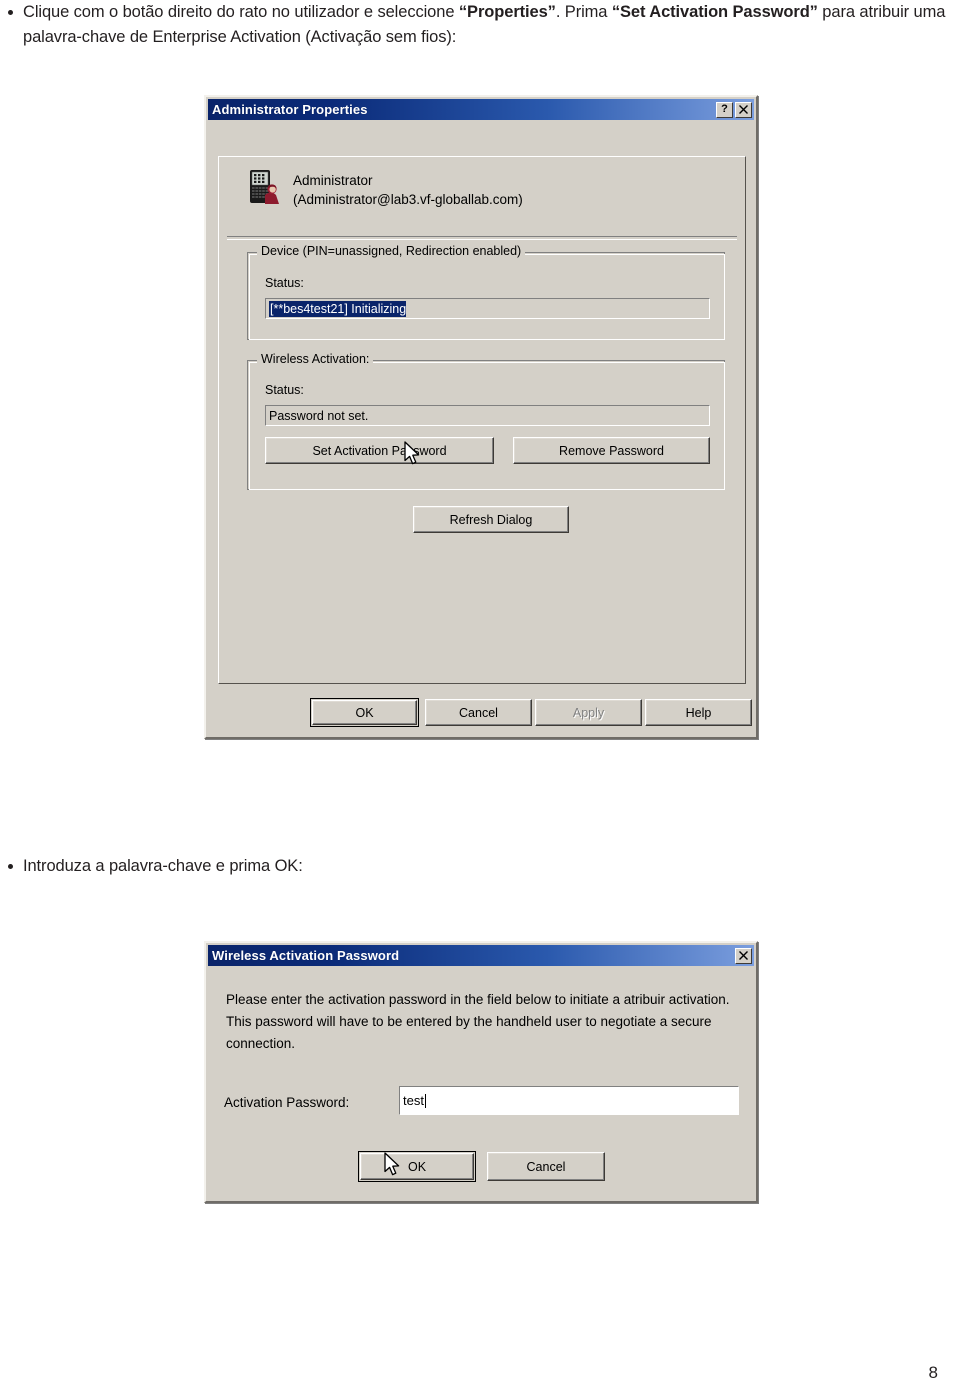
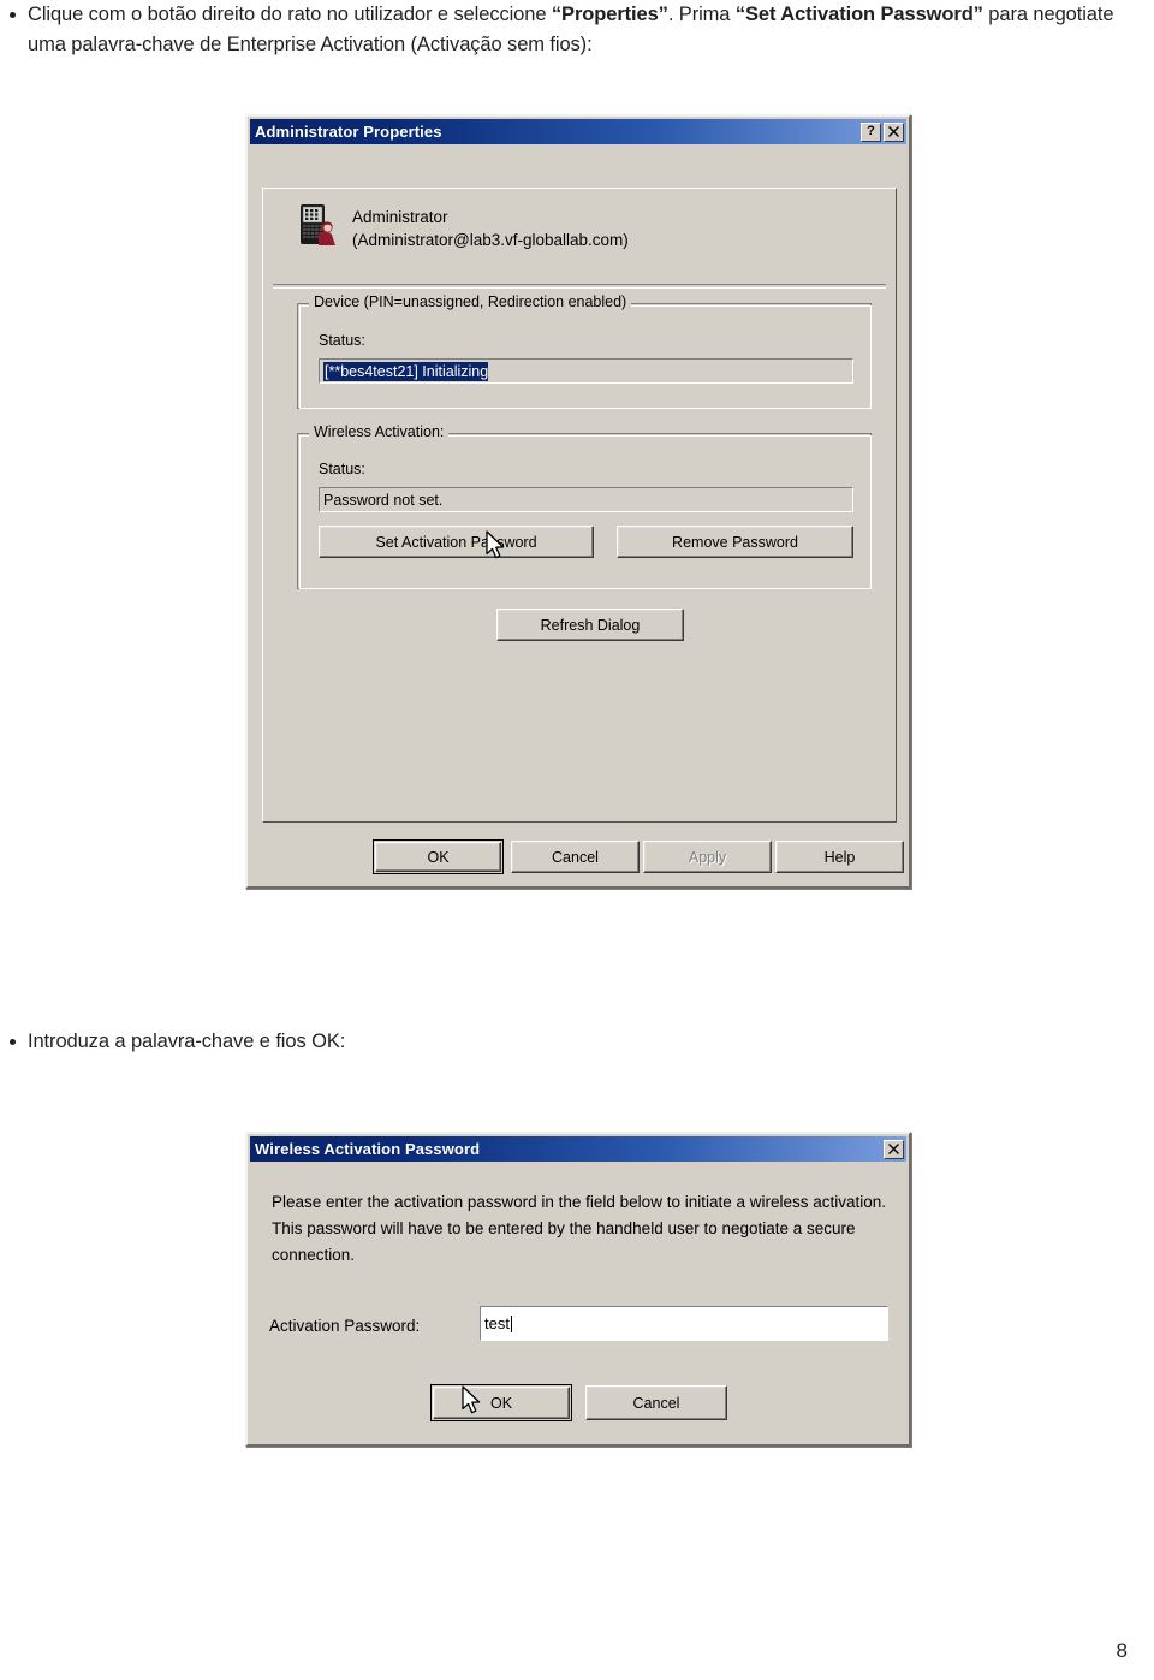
- Clique com o botão direito do rato no utilizador e seleccione “Properties”. Prima “Set Activation Password” para atribuir uma palavra-chave de Enterprise Activation (Activação sem fios):
+ Clique com o botão direito do rato no utilizador e seleccione “Properties”. Prima “Set Activation Password” para negotiate uma palavra-chave de Enterprise Activation (Activação sem fios):
- Introduza a palavra-chave e prima OK:
+ Introduza a palavra-chave e fios OK:
  8
  Administrator Properties
  ?
  Administrator
  (Administrator@lab3.vf-globallab.com)
  Device (PIN=unassigned, Redirection enabled)
  Status:
  [**bes4test21] Initializing
  Wireless Activation:
  Status:
  Password not set.
  Set Activation Pasword
  Remove Password
  Refresh Dialog
  OK
  Cancel
  Apply
  Help
  Wireless Activation Password
- Please enter the activation password in the field below to initiate a atribuir activation. This password will have to be entered by the handheld user to negotiate a secure connection.
+ Please enter the activation password in the field below to initiate a wireless activation. This password will have to be entered by the handheld user to negotiate a secure connection.
  Activation Password:
  test
  OK
  Cancel
